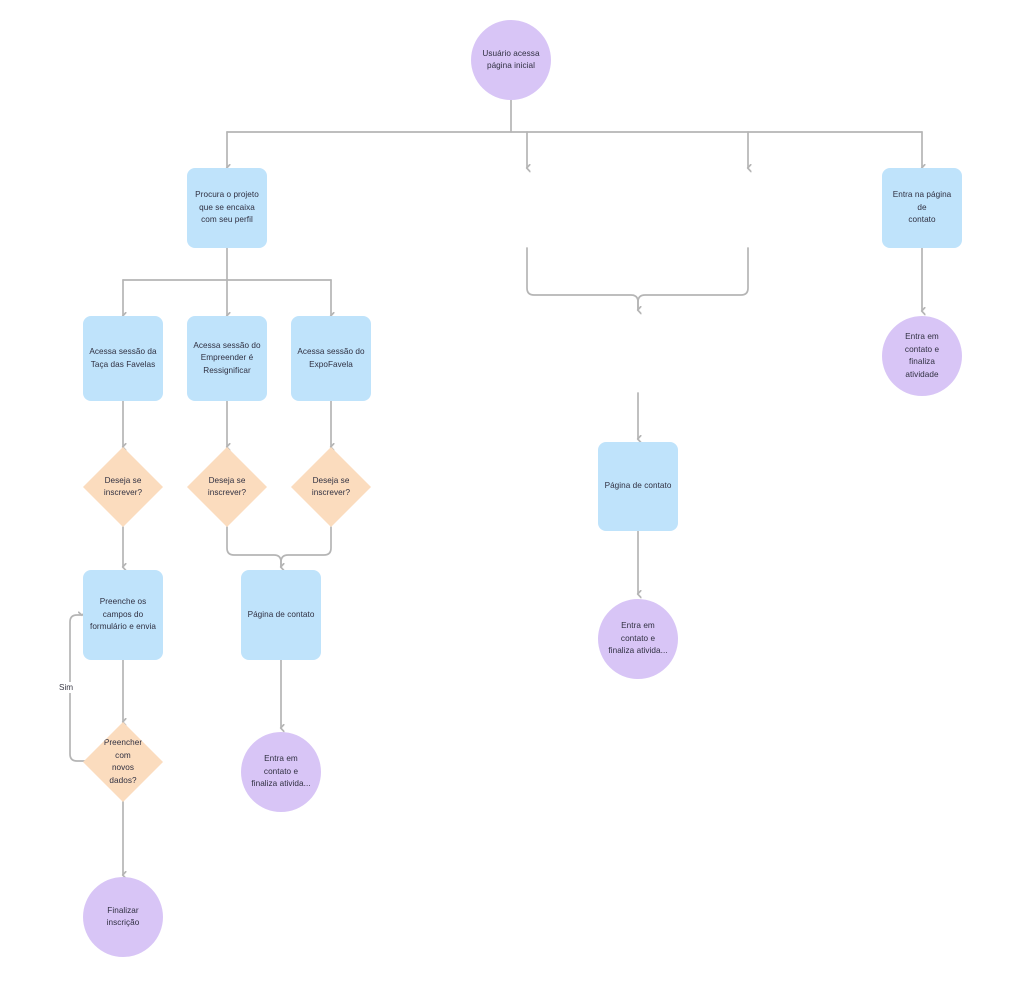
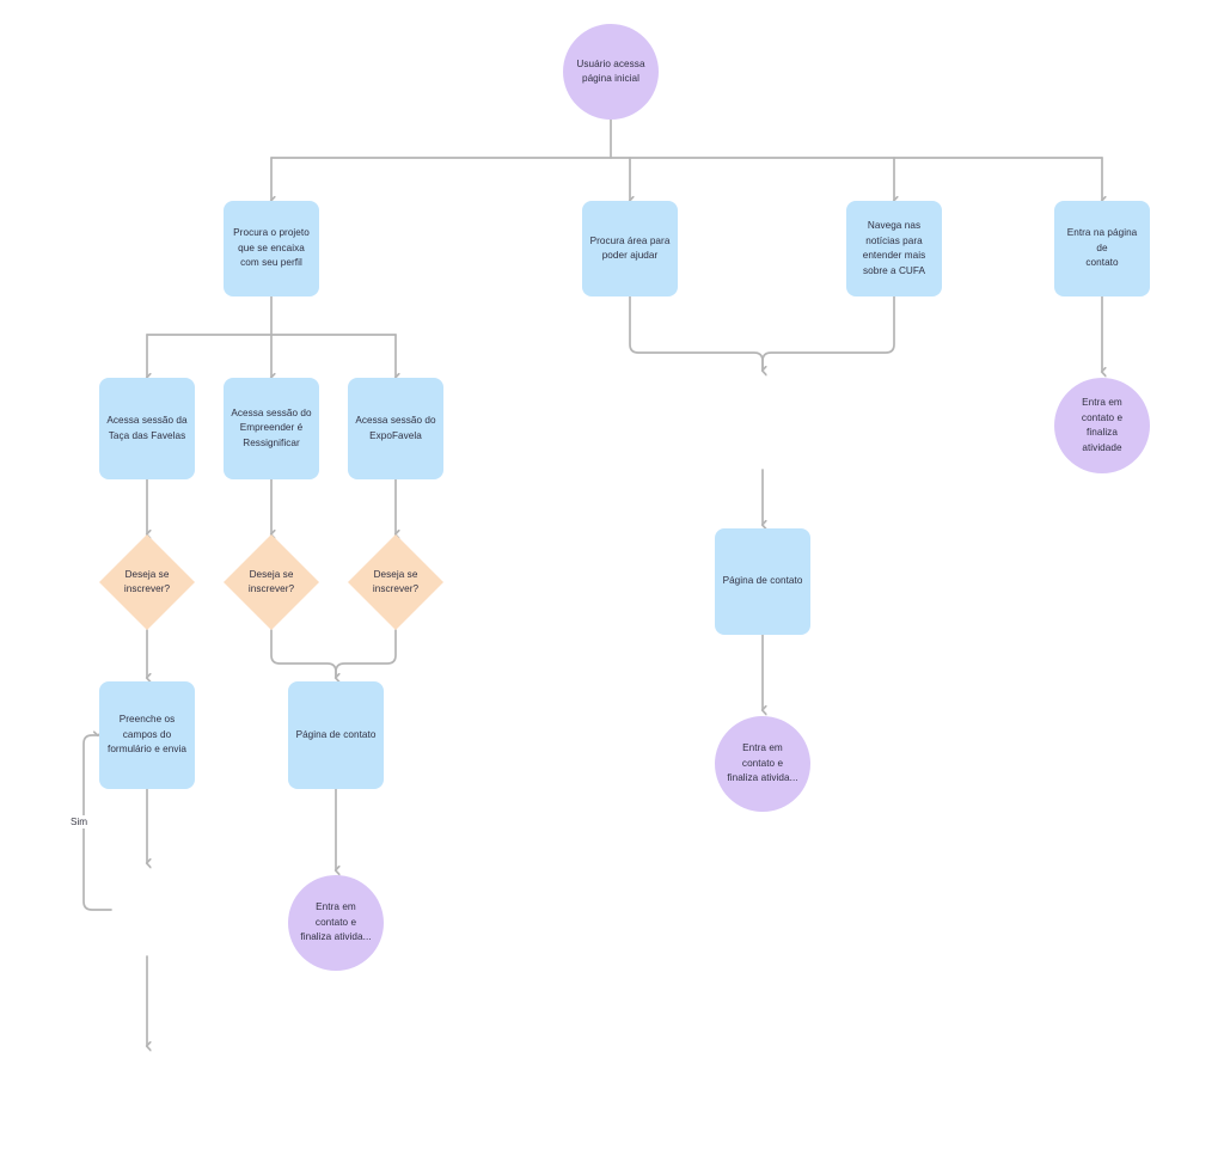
  Usuário acessa
  página inicial
  Procura o projeto
  que se encaixa
  com seu perfil
+ Procura área para
+ poder ajudar
+ Navega nas
+ notícias para
+ entender mais
+ sobre a CUFA
  Entra na página de
  contato
  Acessa sessão da
  Taça das Favelas
  Acessa sessão do
  Empreender é
  Ressignificar
  Acessa sessão do
  ExpoFavela
  Deseja se
  inscrever?
  Deseja se
  inscrever?
  Deseja se
  inscrever?
  Preenche os
  campos do
  formulário e envia
  Página de contato
- Preencher
- com
- novos
- dados?
  Entra em
  contato e
  finaliza ativida...
- Finalizar
- inscrição
  Página de contato
  Entra em
  contato e
  finaliza ativida...
  Entra em
  contato e
  finaliza
  atividade
  Sim
